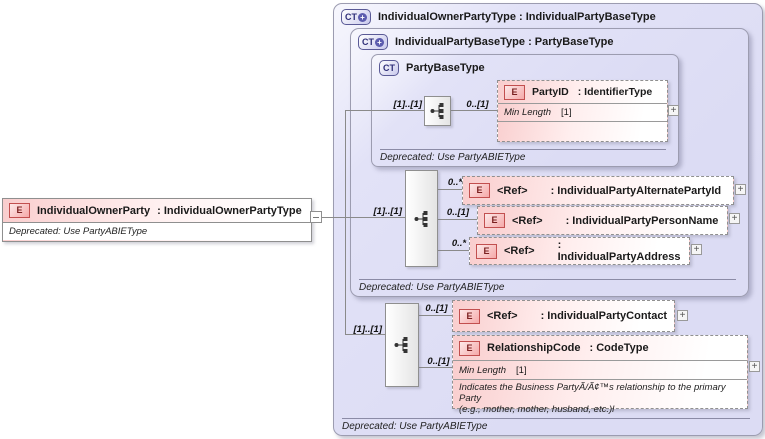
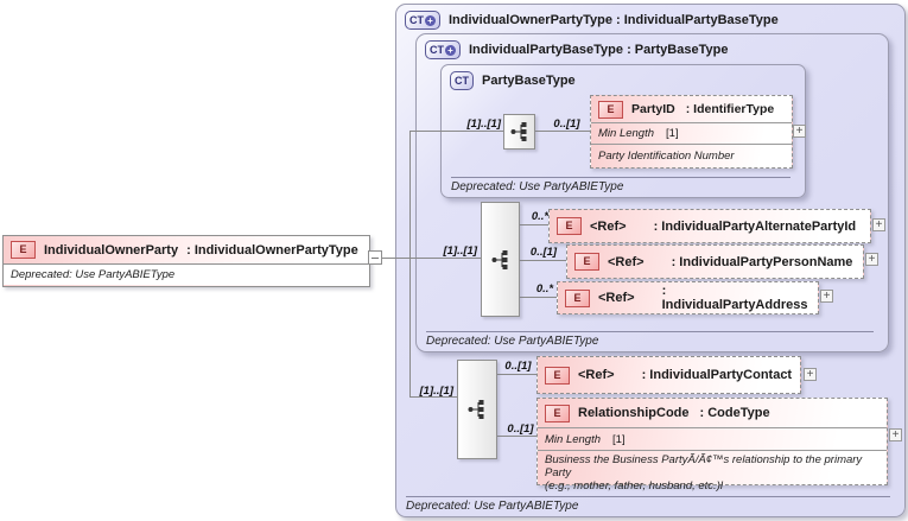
  CT
  +
  IndividualOwnerPartyType : IndividualPartyBaseType
  Deprecated: Use PartyABIEType
  CT
  +
  IndividualPartyBaseType : PartyBaseType
  Deprecated: Use PartyABIEType
  CT
  PartyBaseType
  Deprecated: Use PartyABIEType
  E
  IndividualOwnerParty
  : IndividualOwnerPartyType
  Deprecated: Use PartyABIEType
  [1]..[1]
  0..[1]
  [1]..[1]
  0..*
  0..[1]
  0..*
  [1]..[1]
  0..[1]
  0..[1]
  E
  PartyID
  : IdentifierType
  Min Length
  [1]
+ Party Identification Number
  +
  E
  <Ref>
  : IndividualPartyAlternatePartyId
  +
  E
  <Ref>
  : IndividualPartyPersonName
  +
  E
  <Ref>
  : IndividualPartyAddress
  +
  E
  <Ref>
  : IndividualPartyContact
  +
  E
  RelationshipCode
  : CodeType
  Min Length
  [1]
- Indicates the Business PartyÃ/Ã¢™s relationship to the primary Party
+ Business the Business PartyÃ/Ã¢™s relationship to the primary Party
- (e.g., mother, mother, husband, etc.)l
+ (e.g., mother, father, husband, etc.)l
  +
